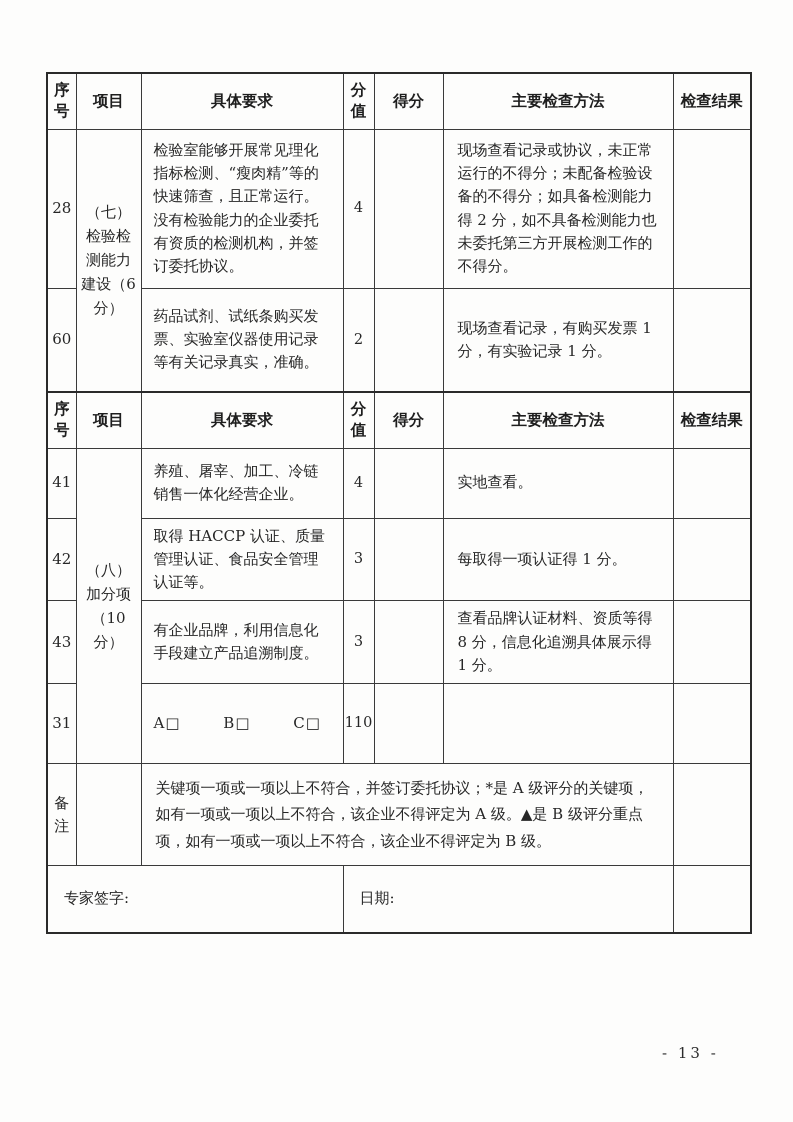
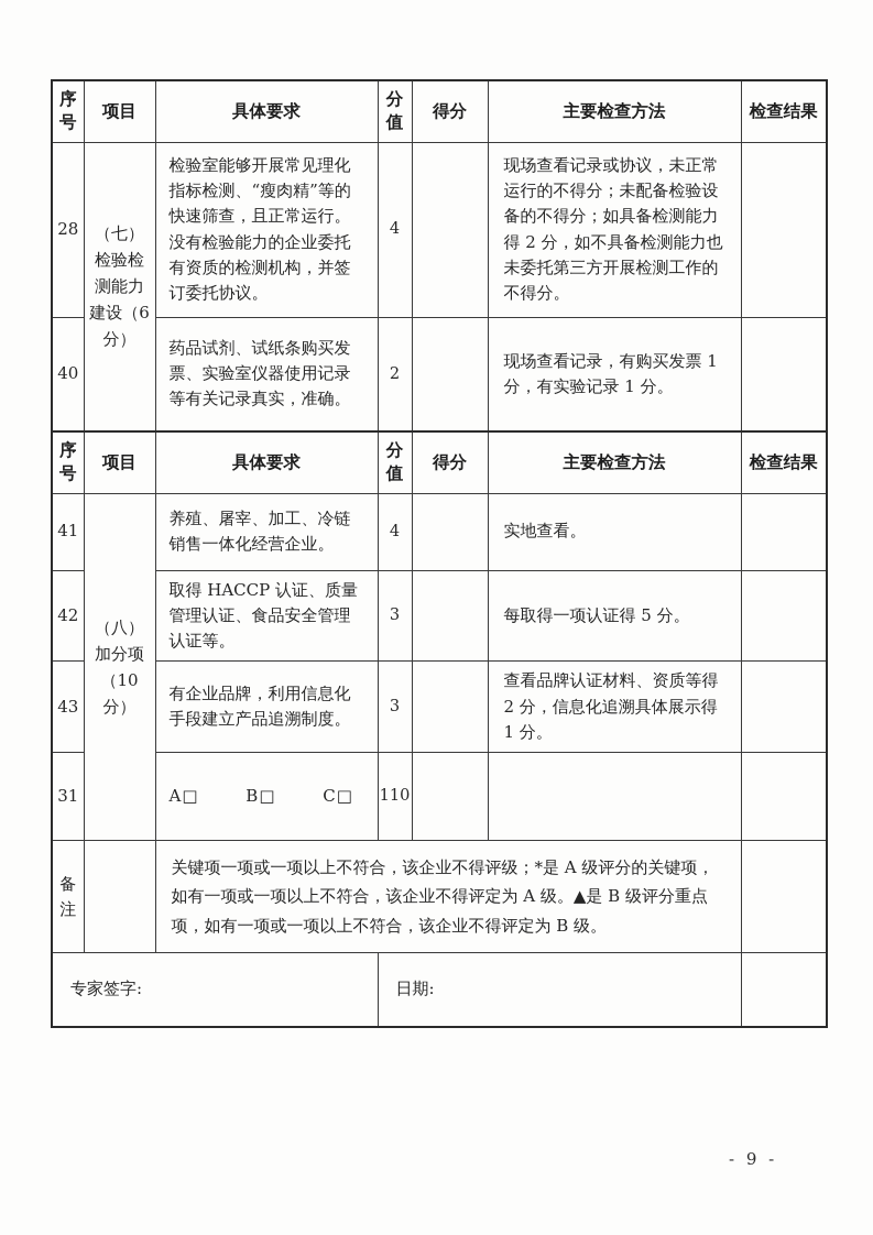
  序号	项目	具体要求	分值	得分	主要检查方法	检查结果
  28	（七）检验检测能力建设（6分）	检验室能够开展常见理化指标检测、“瘦肉精”等的快速筛查，且正常运行。没有检验能力的企业委托有资质的检测机构，并签订委托协议。	4		现场查看记录或协议，未正常运行的不得分；未配备检验设备的不得分；如具备检测能力得 2 分，如不具备检测能力也未委托第三方开展检测工作的不得分。
- 60	药品试剂、试纸条购买发票、实验室仪器使用记录等有关记录真实，准确。	2		现场查看记录，有购买发票 1 分，有实验记录 1 分。
+ 40	药品试剂、试纸条购买发票、实验室仪器使用记录等有关记录真实，准确。	2		现场查看记录，有购买发票 1 分，有实验记录 1 分。
  序号	项目	具体要求	分值	得分	主要检查方法	检查结果
  41	（八）加分项（10分）	养殖、屠宰、加工、冷链销售一体化经营企业。	4		实地查看。
- 42	取得 HACCP 认证、质量管理认证、食品安全管理认证等。	3		每取得一项认证得 1 分。
+ 42	取得 HACCP 认证、质量管理认证、食品安全管理认证等。	3		每取得一项认证得 5 分。
- 43	有企业品牌，利用信息化手段建立产品追溯制度。	3		查看品牌认证材料、资质等得 8 分，信息化追溯具体展示得 1 分。
+ 43	有企业品牌，利用信息化手段建立产品追溯制度。	3		查看品牌认证材料、资质等得 2 分，信息化追溯具体展示得 1 分。
  31	A□ B□ C□	110
- 备注		关键项一项或一项以上不符合，并签订委托协议；*是 A 级评分的关键项，如有一项或一项以上不符合，该企业不得评定为 A 级。▲是 B 级评分重点项，如有一项或一项以上不符合，该企业不得评定为 B 级。
+ 备注		关键项一项或一项以上不符合，该企业不得评级；*是 A 级评分的关键项，如有一项或一项以上不符合，该企业不得评定为 A 级。▲是 B 级评分重点项，如有一项或一项以上不符合，该企业不得评定为 B 级。
  专家签字:	日期:
- - 13 -
+ - 9 -
